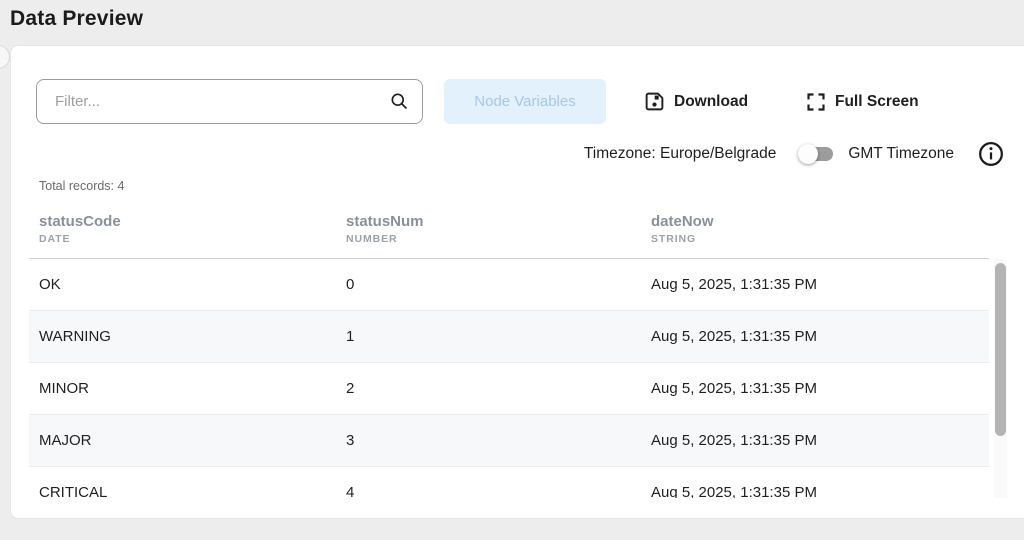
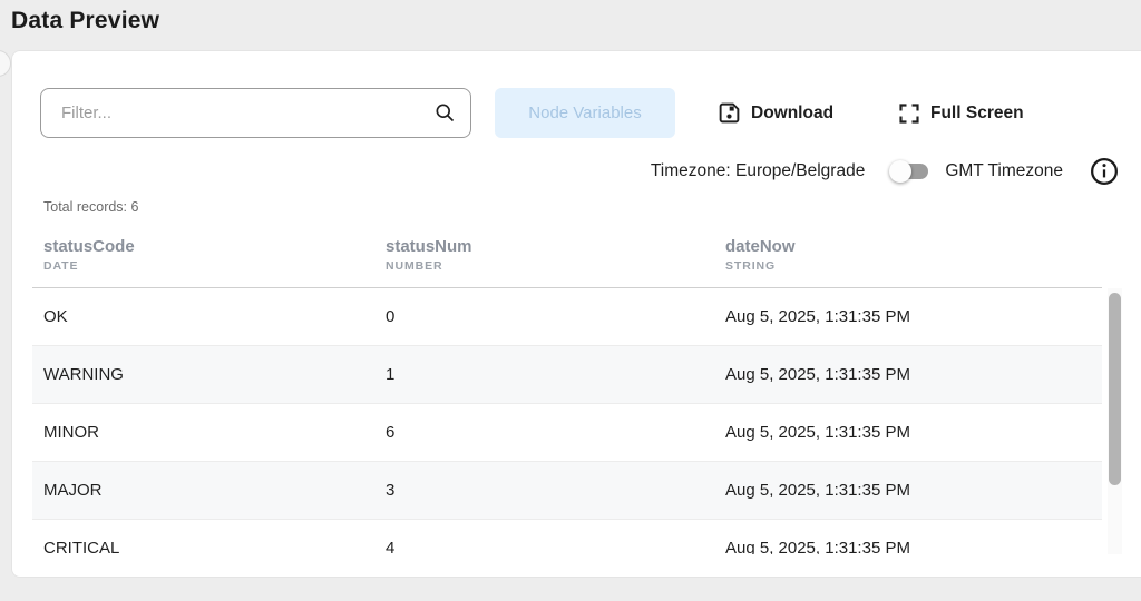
  Data Preview
  Filter...
  Node Variables
  Download
  Full Screen
  Timezone: Europe/Belgrade
  GMT Timezone
- Total records: 4
+ Total records: 6
  statusCode
  DATE
  statusNum
  NUMBER
  dateNow
  STRING
  OK
  0
  Aug 5, 2025, 1:31:35 PM
  WARNING
  1
  Aug 5, 2025, 1:31:35 PM
  MINOR
- 2
+ 6
  Aug 5, 2025, 1:31:35 PM
  MAJOR
  3
  Aug 5, 2025, 1:31:35 PM
  CRITICAL
  4
  Aug 5, 2025, 1:31:35 PM
